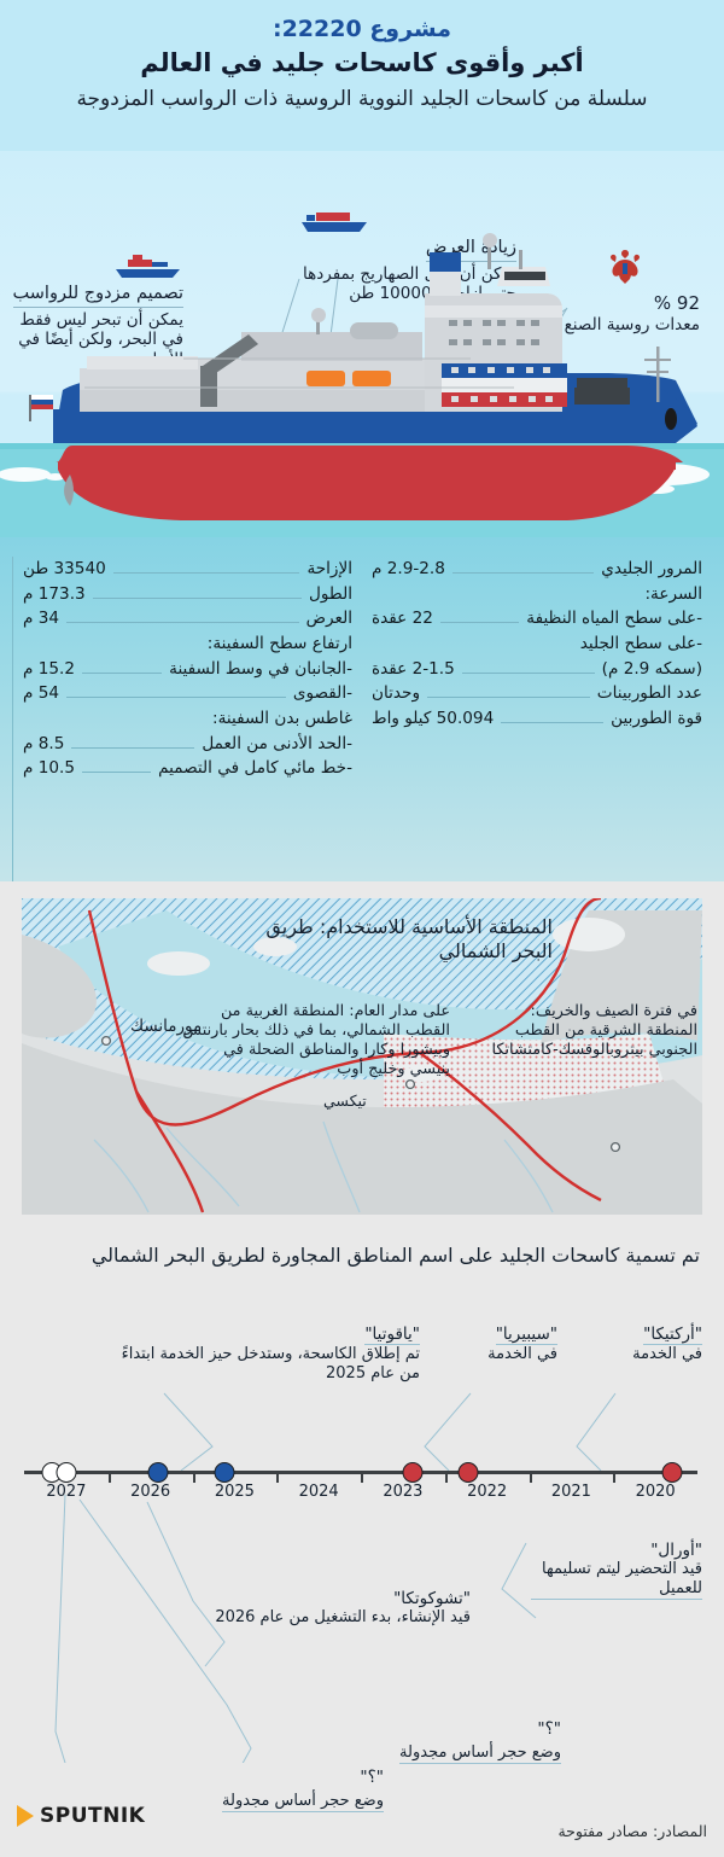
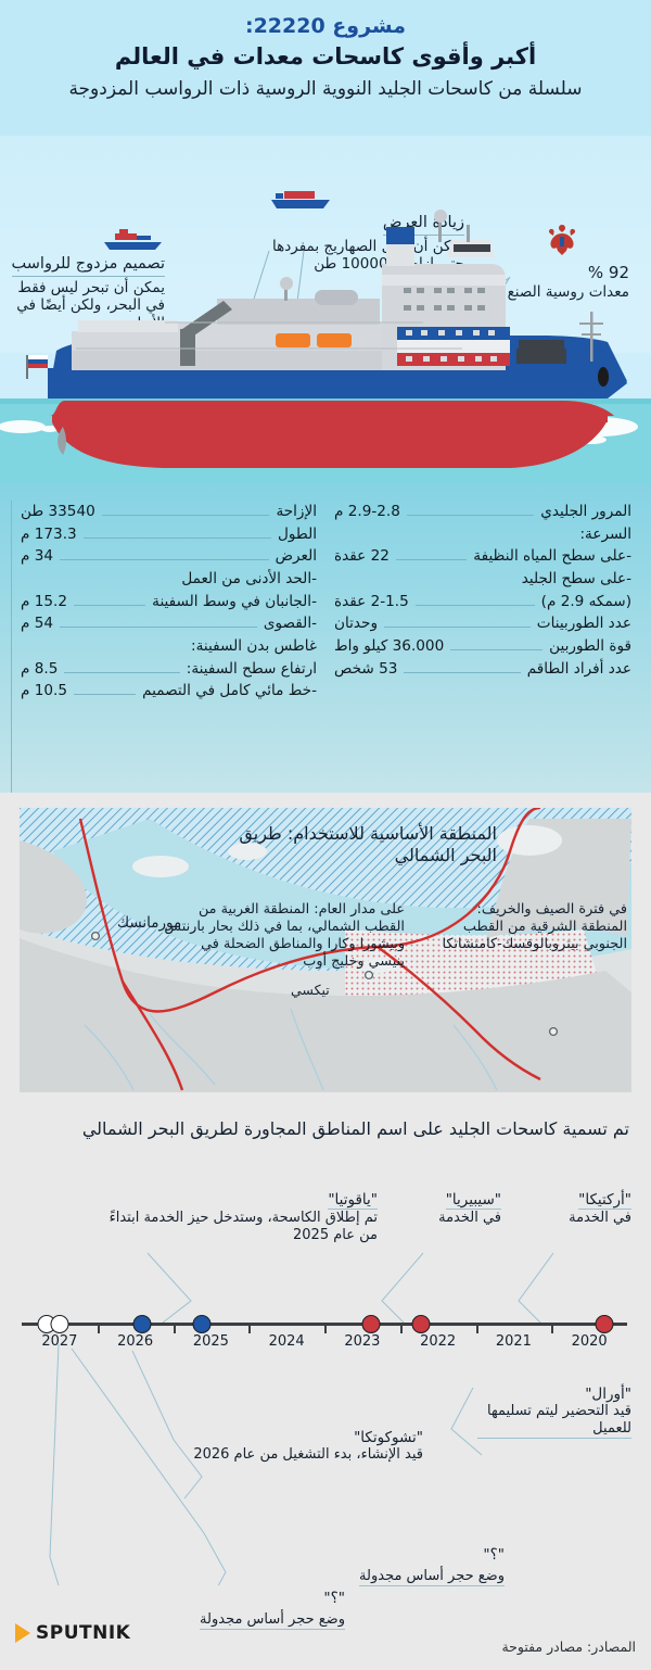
  مشروع 22220:
- أكبر وأقوى كاسحات جليد في العالم
+ أكبر وأقوى كاسحات معدات في العالم
  سلسلة من كاسحات الجليد النووية الروسية ذات الرواسب المزدوجة
  تصميم مزدوج للرواسب
  يمكن أن تبحر ليس فقط في البحر، ولكن أيضًا في
  زيادة العرض
  92 %
  معدات روسية الصنع
  المرور الجليدي
  2.9-2.8 م
  السرعة:
  -على سطح المياه النظيفة
  22 عقدة
  -على سطح الجليد
  (سمكه 2.9 م)
  2-1.5 عقدة
  عدد الطوربينات
  وحدتان
  قوة الطوربين
- 50.094 كيلو واط
+ 36.000 كيلو واط
+ عدد أفراد الطاقم
+ 53 شخص
  الإزاحة
  33540 طن
  الطول
  173.3 م
  العرض
  34 م
- ارتفاع سطح السفينة:
+ -الحد الأدنى من العمل
  -الجانبان في وسط السفينة
  15.2 م
  -القصوى
  54 م
  غاطس بدن السفينة:
- -الحد الأدنى من العمل
+ ارتفاع سطح السفينة:
  8.5 م
  -خط مائي كامل في التصميم
  10.5 م
  المنطقة الأساسية للاستخدام: طريق البحر الشمالي
  مورمانسك
  تيكسي
  على مدار العام: المنطقة الغربية من القطب الشمالي، بما في ذلك بحار بارنتس وبيشورا وكارا والمناطق الضحلة في ينيسي وخليج أوب
  في فترة الصيف والخريف: المنطقة الشرقية من القطب الجنوبي بيتروبالوفسك-كامتشاتكا
  تم تسمية كاسحات الجليد على اسم المناطق المجاورة لطريق البحر الشمالي
  "أركتيكا"
  في الخدمة
  "سيبيريا"
  في الخدمة
  "ياقوتيا"
  تم إطلاق الكاسحة، وستدخل حيز الخدمة ابتداءً من عام 2025
  "أورال"
  قيد التحضير ليتم تسليمها للعميل
  "تشوكوتكا"
  قيد الإنشاء، بدء التشغيل من عام 2026
  "؟"
  وضع حجر أساس مجدولة
  "؟"
  وضع حجر أساس مجدولة
  2027
  2026
  2025
  2024
  2023
  2022
  2021
  2020
  المصادر: مصادر مفتوحة
  SPUTNIK
